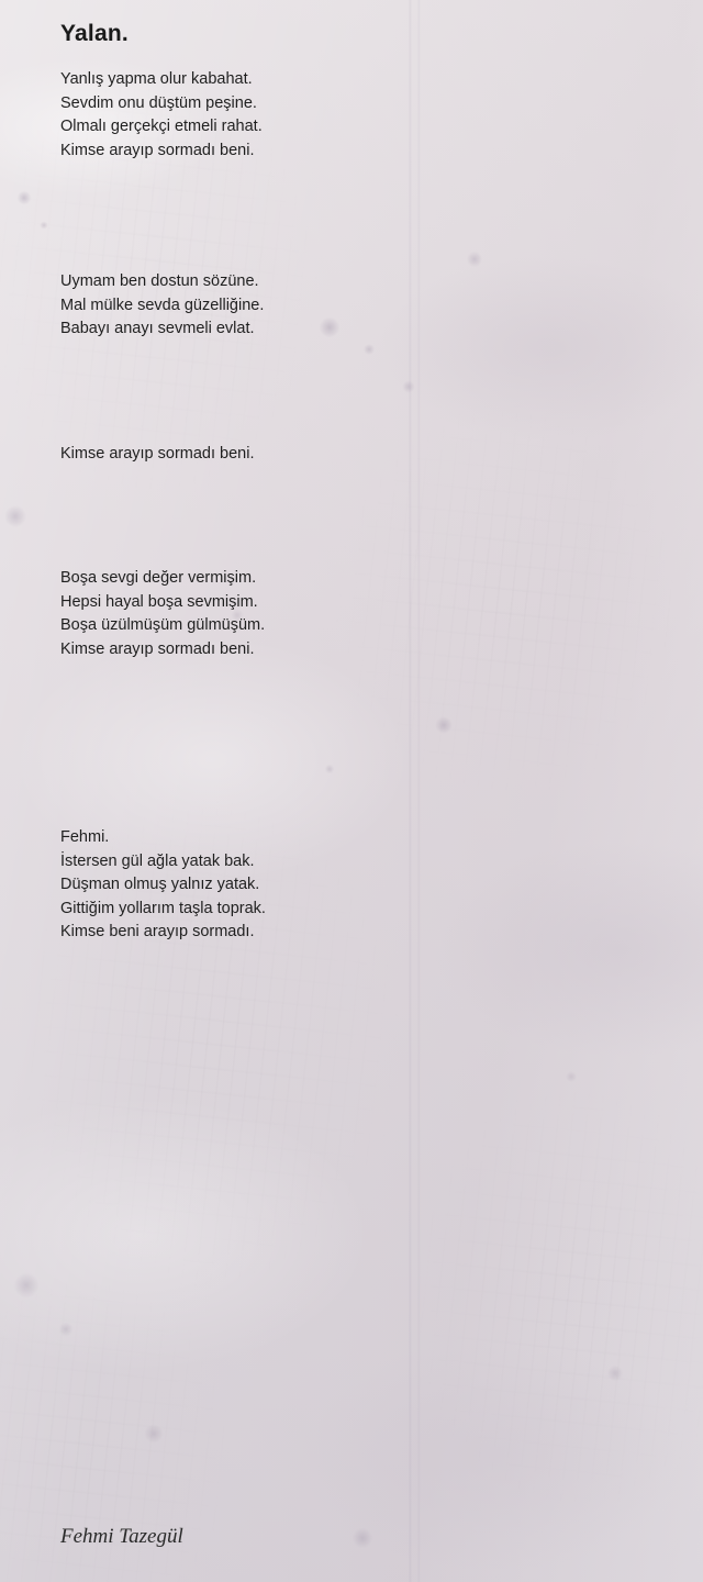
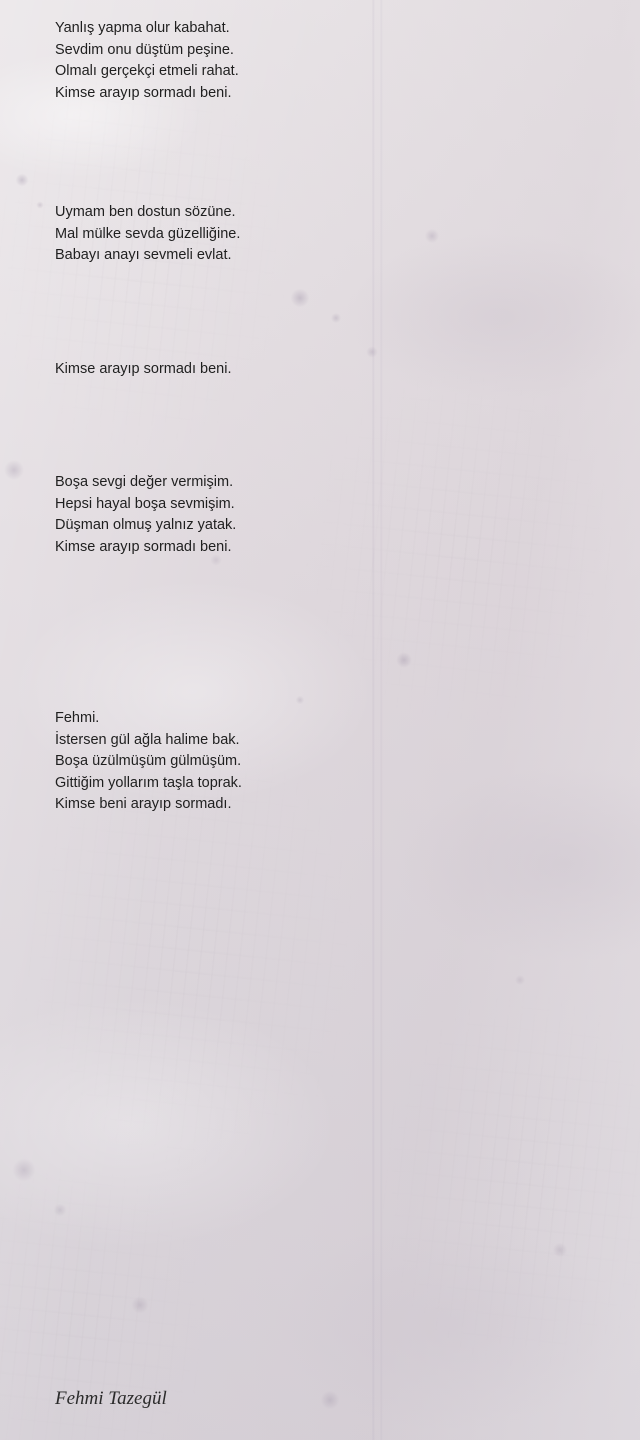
- Yalan.
  Yanlış yapma olur kabahat.
  Sevdim onu düştüm peşine.
  Olmalı gerçekçi etmeli rahat.
  Kimse arayıp sormadı beni.
  Uymam ben dostun sözüne.
  Mal mülke sevda güzelliğine.
  Babayı anayı sevmeli evlat.
  Kimse arayıp sormadı beni.
  Boşa sevgi değer vermişim.
  Hepsi hayal boşa sevmişim.
- Boşa üzülmüşüm gülmüşüm.
+ Düşman olmuş yalnız yatak.
  Kimse arayıp sormadı beni.
  Fehmi.
- İstersen gül ağla yatak bak.
+ İstersen gül ağla halime bak.
- Düşman olmuş yalnız yatak.
+ Boşa üzülmüşüm gülmüşüm.
  Gittiğim yollarım taşla toprak.
  Kimse beni arayıp sormadı.
  Fehmi Tazegül
